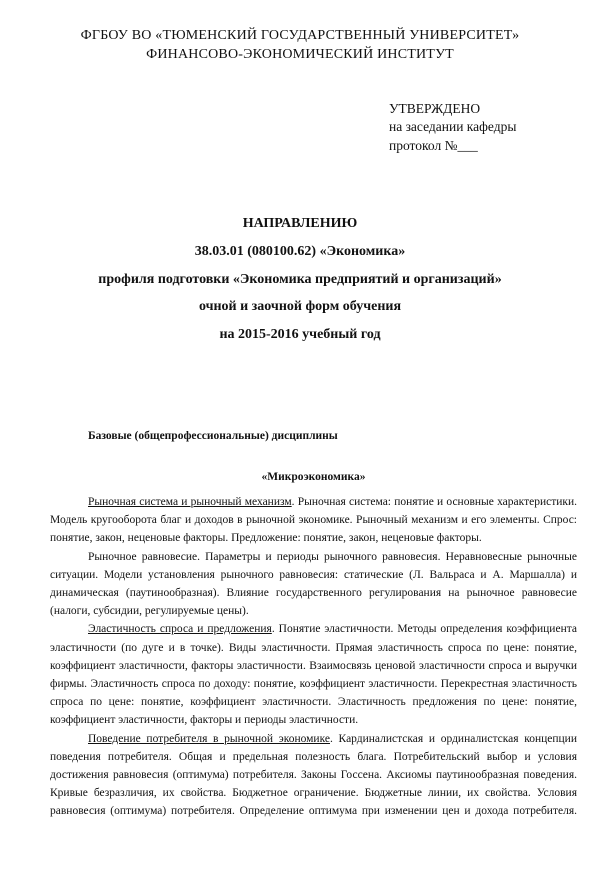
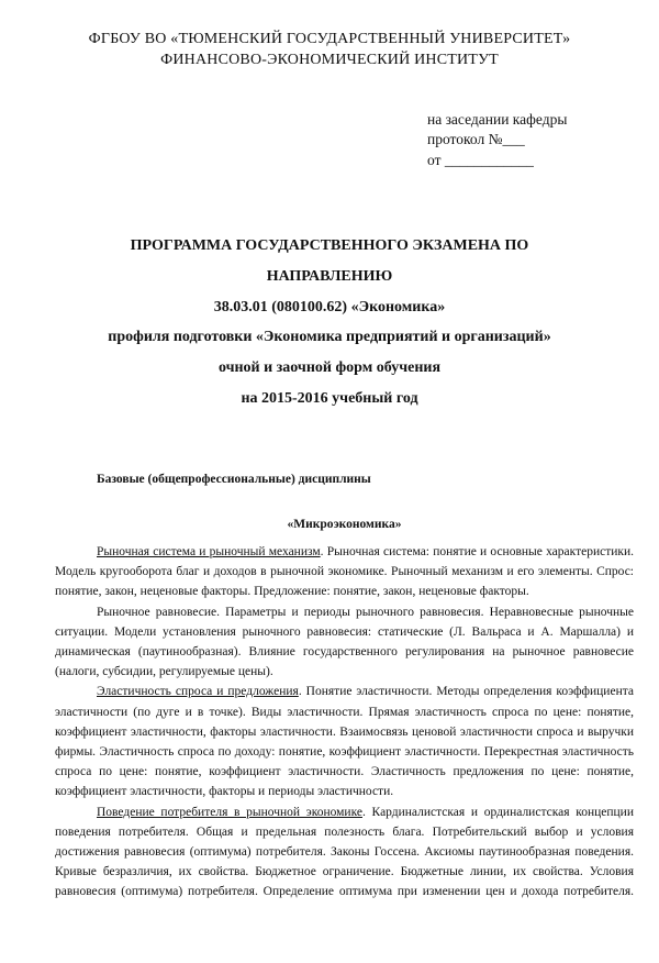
  ФГБОУ ВО «ТЮМЕНСКИЙ ГОСУДАРСТВЕННЫЙ УНИВЕРСИТЕТ»
  ФИНАНСОВО-ЭКОНОМИЧЕСКИЙ ИНСТИТУТ
- УТВЕРЖДЕНО
  на заседании кафедры
  протокол №___
+ от ____________
+ ПРОГРАММА ГОСУДАРСТВЕННОГО ЭКЗАМЕНА ПО
  НАПРАВЛЕНИЮ
  38.03.01 (080100.62) «Экономика»
  профиля подготовки «Экономика предприятий и организаций»
  очной и заочной форм обучения
  на 2015-2016 учебный год
  Базовые (общепрофессиональные) дисциплины
  «Микроэкономика»
  Рыночная система и рыночный механизм. Рыночная система: понятие и основные характеристики. Модель кругооборота благ и доходов в рыночной экономике. Рыночный механизм и его элементы. Спрос: понятие, закон, неценовые факторы. Предложение: понятие, закон, неценовые факторы.
  Рыночное равновесие. Параметры и периоды рыночного равновесия. Неравновесные рыночные ситуации. Модели установления рыночного равновесия: статические (Л. Вальраса и А. Маршалла) и динамическая (паутинообразная). Влияние государственного регулирования на рыночное равновесие (налоги, субсидии, регулируемые цены).
  Эластичность спроса и предложения. Понятие эластичности. Методы определения коэффициента эластичности (по дуге и в точке). Виды эластичности. Прямая эластичность спроса по цене: понятие, коэффициент эластичности, факторы эластичности. Взаимосвязь ценовой эластичности спроса и выручки фирмы. Эластичность спроса по доходу: понятие, коэффициент эластичности. Перекрестная эластичность спроса по цене: понятие, коэффициент эластичности. Эластичность предложения по цене: понятие, коэффициент эластичности, факторы и периоды эластичности.
  Поведение потребителя в рыночной экономике. Кардиналистская и ординалистская концепции поведения потребителя. Общая и предельная полезность блага. Потребительский выбор и условия достижения равновесия (оптимума) потребителя. Законы Госсена. Аксиомы паутинообразная поведения. Кривые безразличия, их свойства. Бюджетное ограничение. Бюджетные линии, их свойства. Условия равновесия (оптимума) потребителя. Определение оптимума при изменении цен и дохода потребителя.
